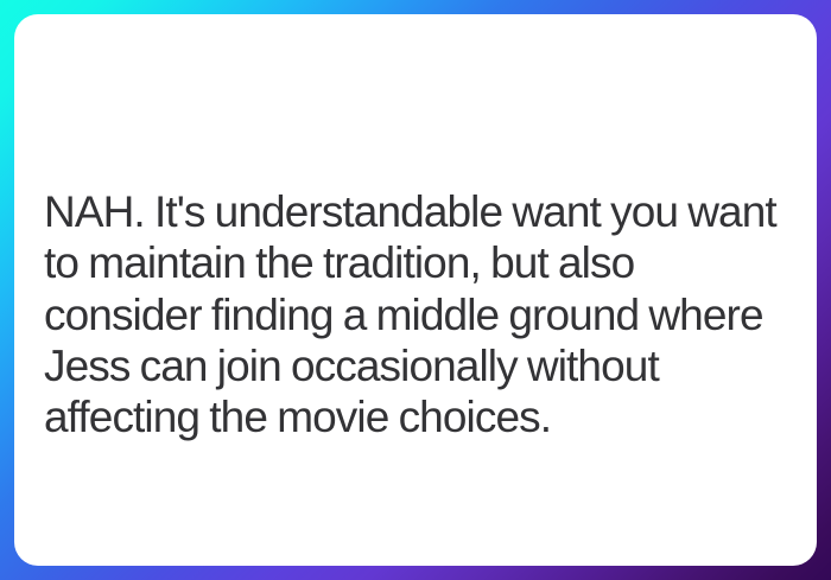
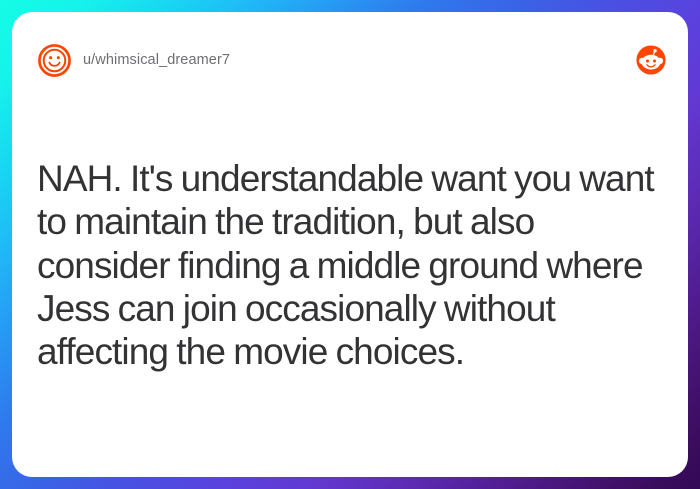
+ u/whimsical_dreamer7
  NAH. It's understandable want you want to maintain the tradition, but also consider finding a middle ground where Jess can join occasionally without affecting the movie choices.
